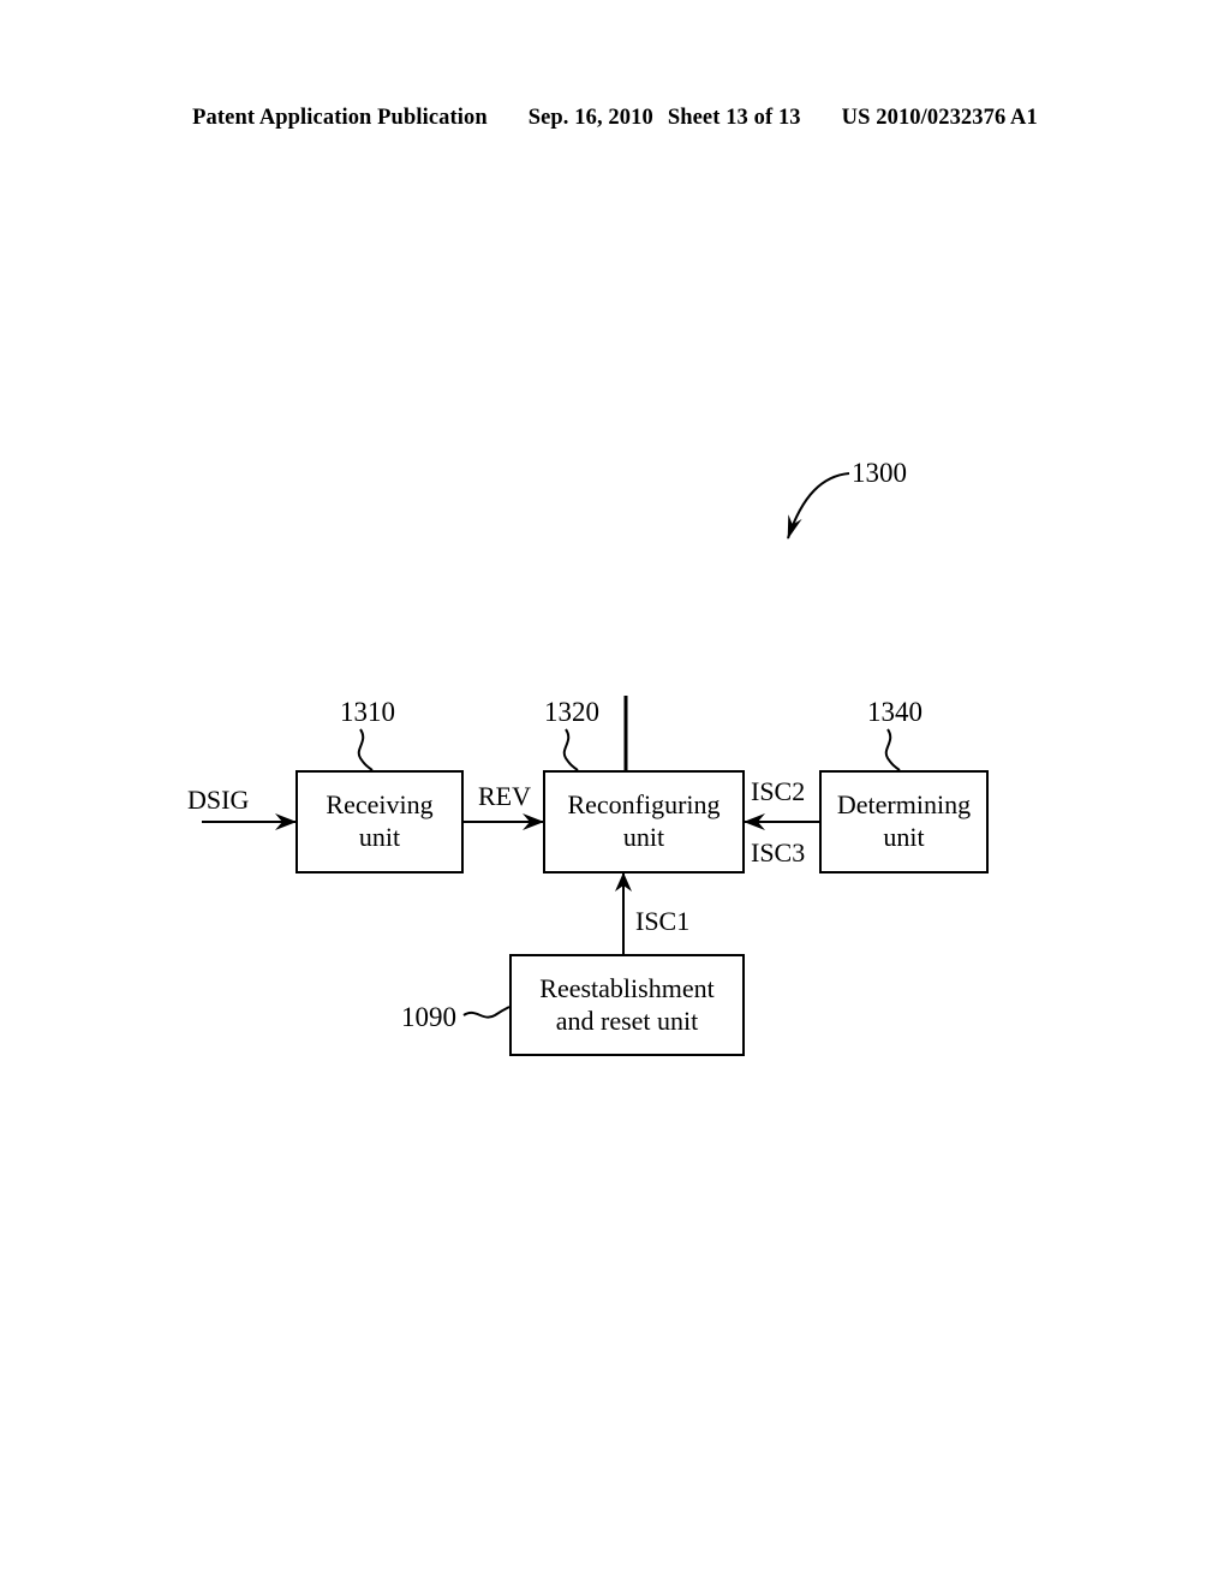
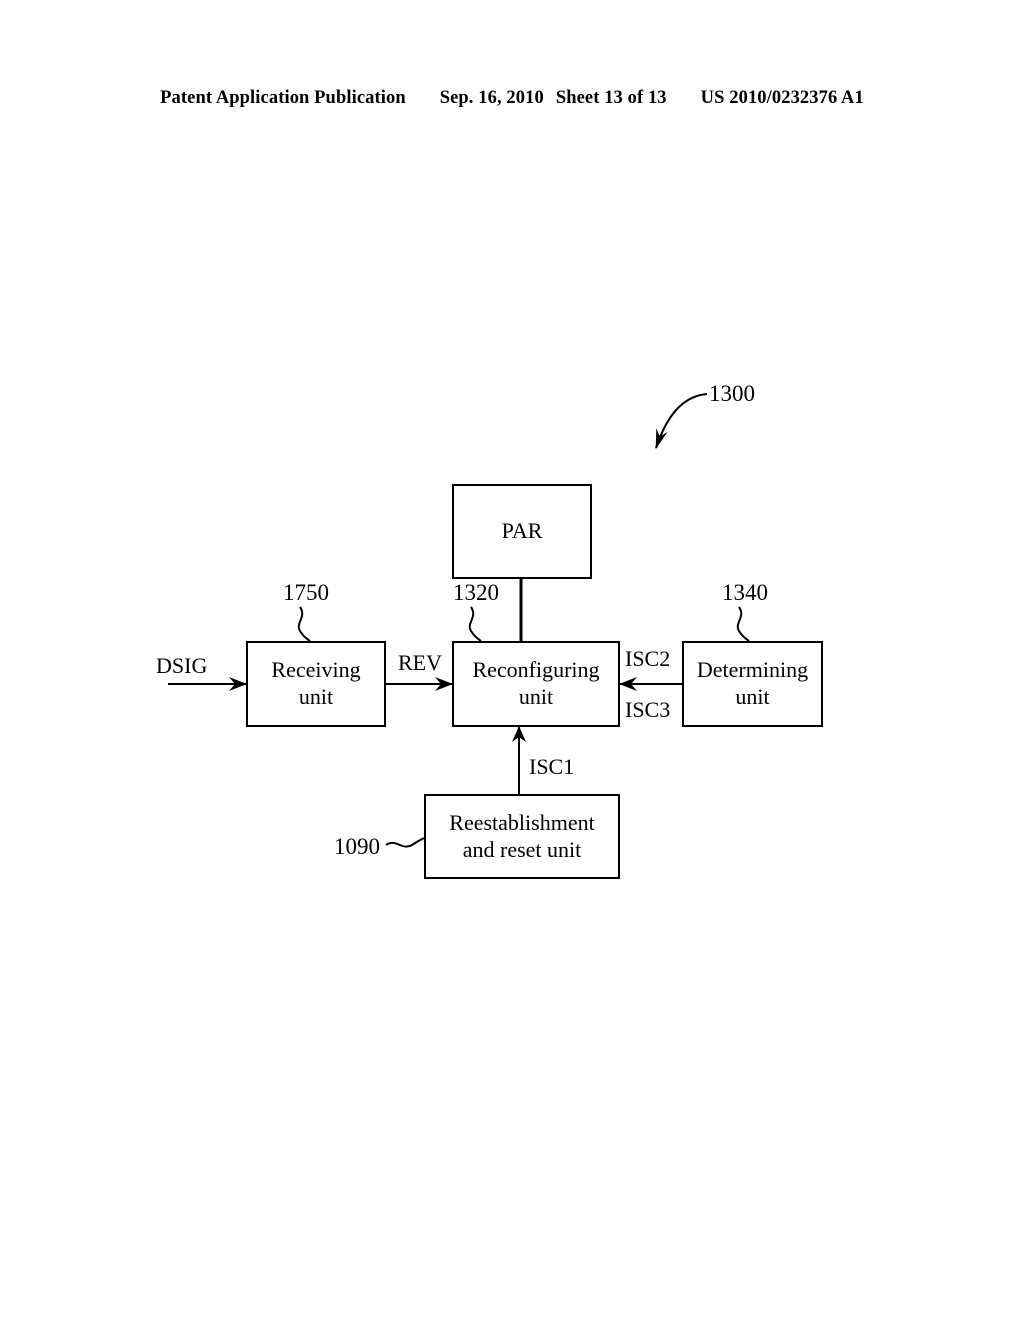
  Patent Application Publication
  Sep. 16, 2010
  Sheet 13 of 13
  US 2010/0232376 A1
+ PAR
  Receiving
  unit
  Reconfiguring
  unit
  Determining
  unit
  Reestablishment
  and reset unit
  1300
- 1310
+ 1750
  1320
  1340
  1090
  DSIG
  REV
  ISC2
  ISC3
  ISC1
